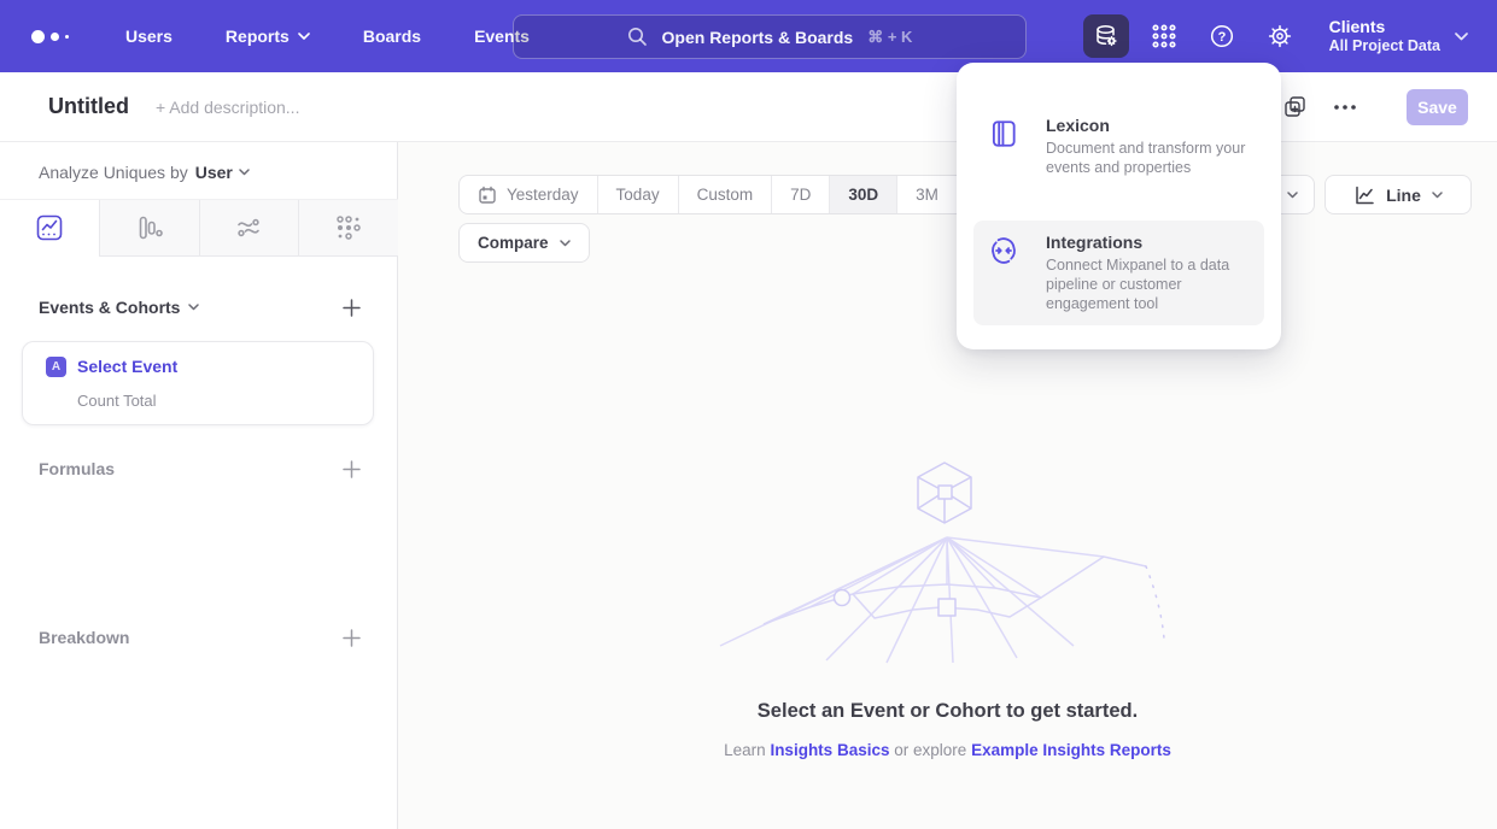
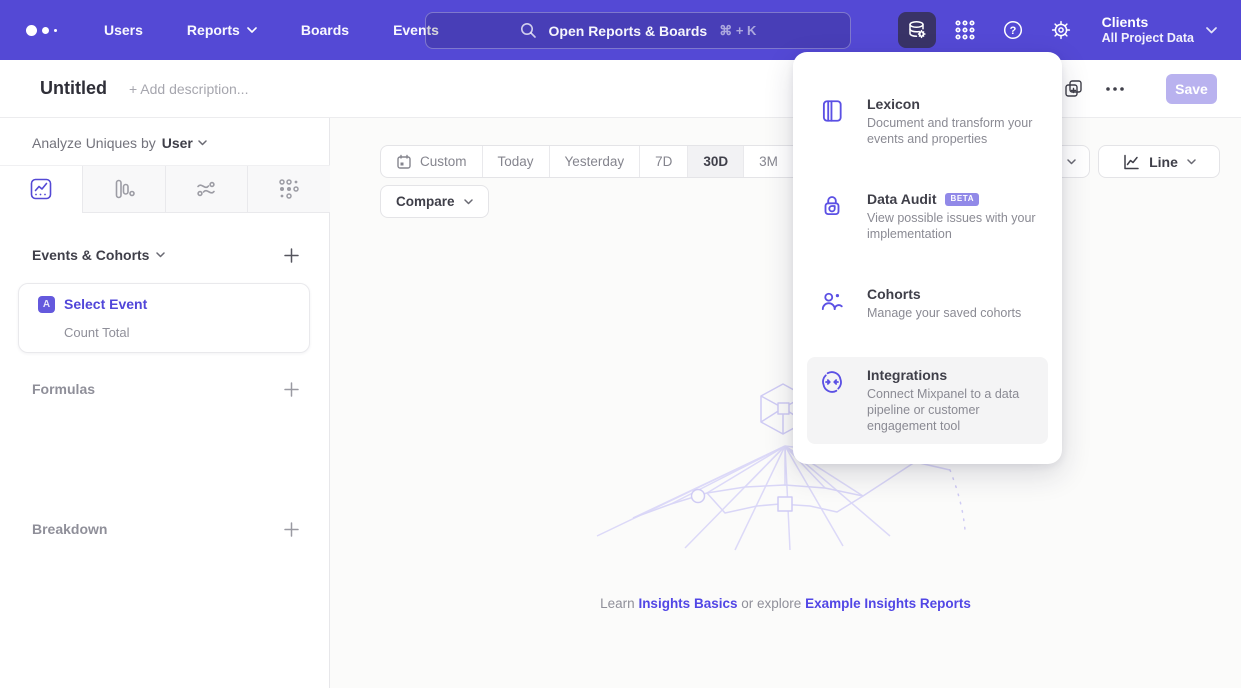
  Users
  Reports
  Boards
  Events
  Open Reports & Boards
  ⌘ + K
  ?
  Clients
  All Project Data
  Untitled
  + Add description...
  Save
  Analyze Uniques by
  User
  Events & Cohorts
  A
  Select Event
  Count Total
  Formulas
  Breakdown
- Yesterday
+ Custom
  Today
- Custom
+ Yesterday
  7D
  30D
  3M
  Compare
  Line
- Select an Event or Cohort to get started.
  Learn Insights Basics or explore Example Insights Reports
  Lexicon
  Document and transform your events and properties
+ Data Audit
+ BETA
+ View possible issues with your implementation
+ Cohorts
+ Manage your saved cohorts
  Integrations
  Connect Mixpanel to a data pipeline or customer engagement tool
